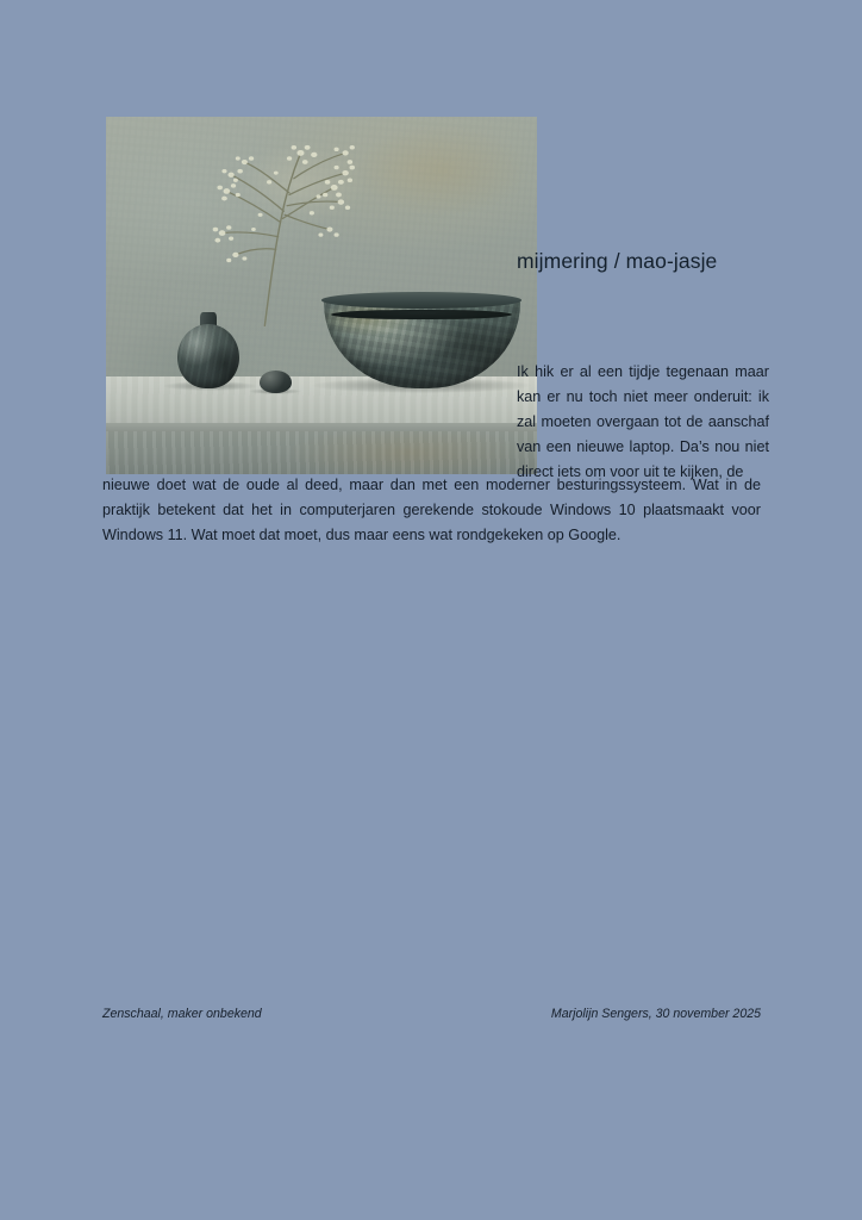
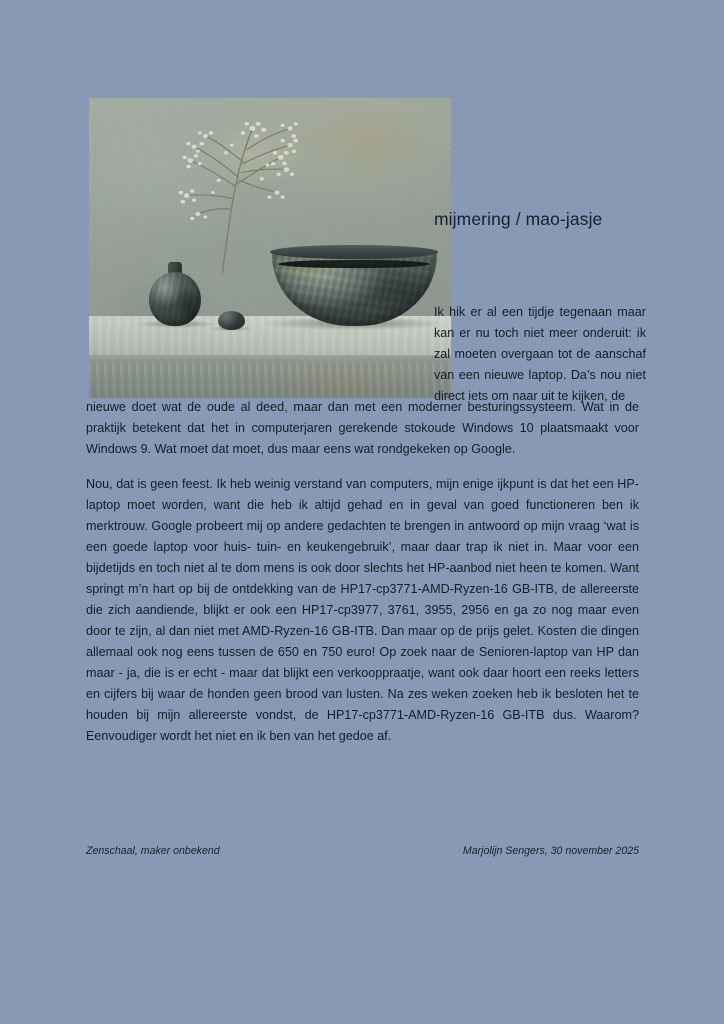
  mijmering / mao-jasje
- Ik hik er al een tijdje tegenaan maar kan er nu toch niet meer onderuit: ik zal moeten overgaan tot de aanschaf van een nieuwe laptop. Da’s nou niet direct iets om voor uit te kijken, de
+ Ik hik er al een tijdje tegenaan maar kan er nu toch niet meer onderuit: ik zal moeten overgaan tot de aanschaf van een nieuwe laptop. Da’s nou niet direct iets om naar uit te kijken, de
- nieuwe doet wat de oude al deed, maar dan met een moderner besturingssysteem. Wat in de praktijk betekent dat het in computerjaren gerekende stokoude Windows 10 plaatsmaakt voor Windows 11. Wat moet dat moet, dus maar eens wat rondgekeken op Google.
+ nieuwe doet wat de oude al deed, maar dan met een moderner besturingssysteem. Wat in de praktijk betekent dat het in computerjaren gerekende stokoude Windows 10 plaatsmaakt voor Windows 9. Wat moet dat moet, dus maar eens wat rondgekeken op Google.
+ Nou, dat is geen feest. Ik heb weinig verstand van computers, mijn enige ijkpunt is dat het een HP-laptop moet worden, want die heb ik altijd gehad en in geval van goed functioneren ben ik merktrouw. Google probeert mij op andere gedachten te brengen in antwoord op mijn vraag ‘wat is een goede laptop voor huis- tuin- en keukengebruik’, maar daar trap ik niet in. Maar voor een bijdetijds en toch niet al te dom mens is ook door slechts het HP-aanbod niet heen te komen. Want springt m’n hart op bij de ontdekking van de HP17-cp3771-AMD-Ryzen-16 GB-ITB, de allereerste die zich aandiende, blijkt er ook een HP17-cp3977, 3761, 3955, 2956 en ga zo nog maar even door te zijn, al dan niet met AMD-Ryzen-16 GB-ITB. Dan maar op de prijs gelet. Kosten die dingen allemaal ook nog eens tussen de 650 en 750 euro! Op zoek naar de Senioren-laptop van HP dan maar - ja, die is er echt - maar dat blijkt een verkooppraatje, want ook daar hoort een reeks letters en cijfers bij waar de honden geen brood van lusten. Na zes weken zoeken heb ik besloten het te houden bij mijn allereerste vondst, de HP17-cp3771-AMD-Ryzen-16 GB-ITB dus. Waarom? Eenvoudiger wordt het niet en ik ben van het gedoe af.
  Zenschaal, maker onbekend
  Marjolijn Sengers, 30 november 2025
